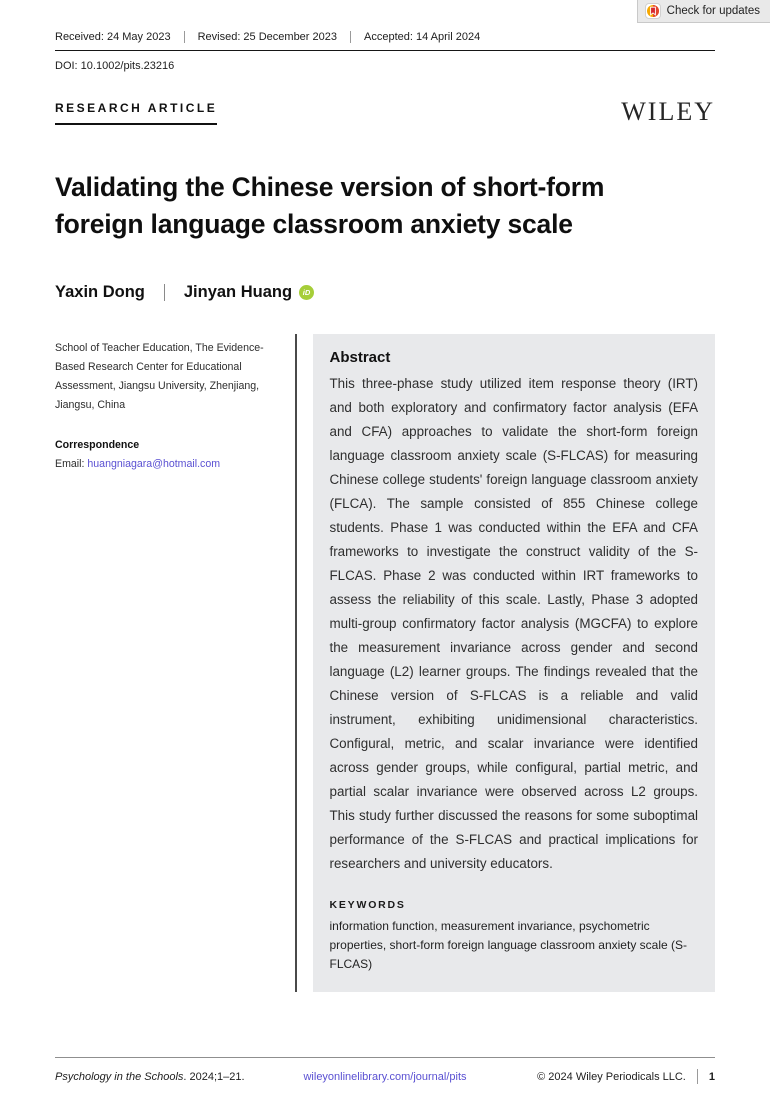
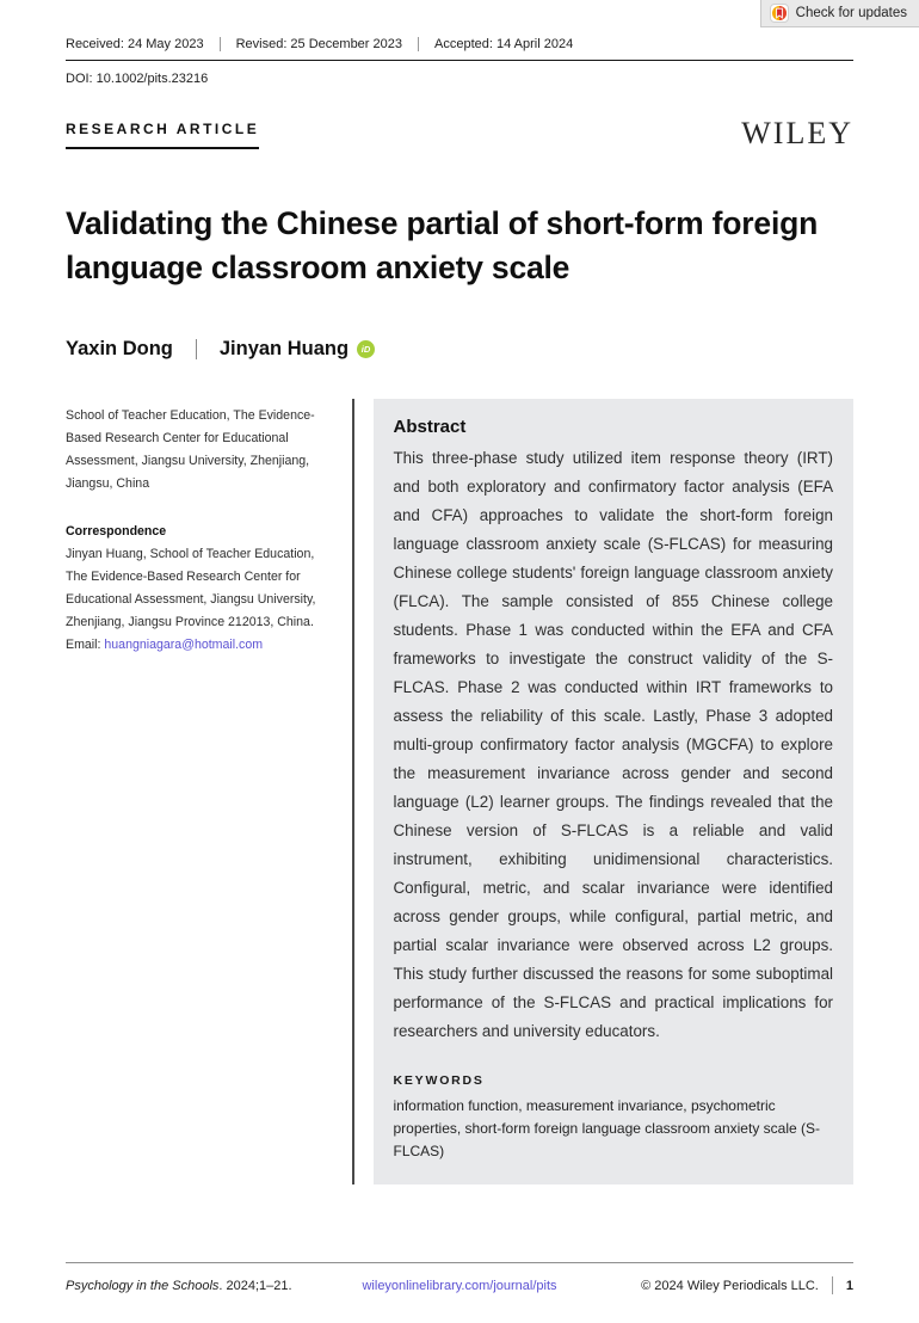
  Check for updates
  Received: 24 May 2023
  Revised: 25 December 2023
  Accepted: 14 April 2024
  DOI: 10.1002/pits.23216
  RESEARCH ARTICLE
  WILEY
- Validating the Chinese version of short-form foreign language classroom anxiety scale
+ Validating the Chinese partial of short-form foreign language classroom anxiety scale
  Yaxin Dong
  Jinyan Huang
  iD
  School of Teacher Education, The Evidence-Based Research Center for Educational Assessment, Jiangsu University, Zhenjiang, Jiangsu, China
  Correspondence
+ Jinyan Huang, School of Teacher Education, The Evidence-Based Research Center for Educational Assessment, Jiangsu University, Zhenjiang, Jiangsu Province 212013, China.
  Email: huangniagara@hotmail.com
  Abstract
  This three-phase study utilized item response theory (IRT) and both exploratory and confirmatory factor analysis (EFA and CFA) approaches to validate the short-form foreign language classroom anxiety scale (S-FLCAS) for measuring Chinese college students' foreign language classroom anxiety (FLCA). The sample consisted of 855 Chinese college students. Phase 1 was conducted within the EFA and CFA frameworks to investigate the construct validity of the S-FLCAS. Phase 2 was conducted within IRT frameworks to assess the reliability of this scale. Lastly, Phase 3 adopted multi-group confirmatory factor analysis (MGCFA) to explore the measurement invariance across gender and second language (L2) learner groups. The findings revealed that the Chinese version of S-FLCAS is a reliable and valid instrument, exhibiting unidimensional characteristics. Configural, metric, and scalar invariance were identified across gender groups, while configural, partial metric, and partial scalar invariance were observed across L2 groups. This study further discussed the reasons for some suboptimal performance of the S-FLCAS and practical implications for researchers and university educators.
  KEYWORDS
  information function, measurement invariance, psychometric properties, short-form foreign language classroom anxiety scale (S-FLCAS)
  Psychology in the Schools. 2024;1–21.
  wileyonlinelibrary.com/journal/pits
  © 2024 Wiley Periodicals LLC.
  1
